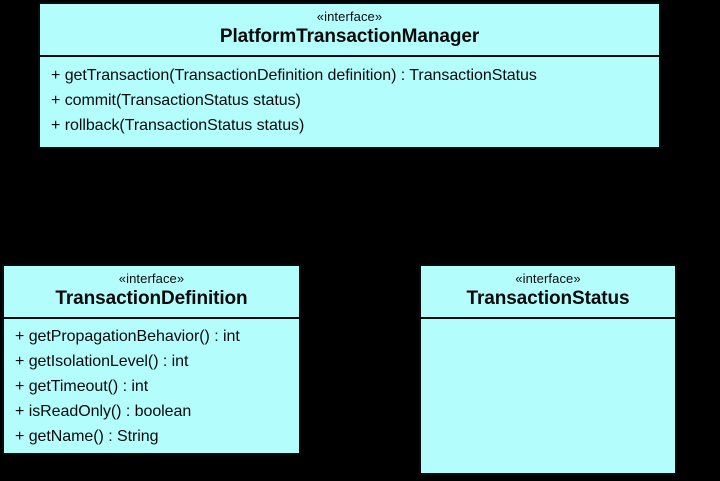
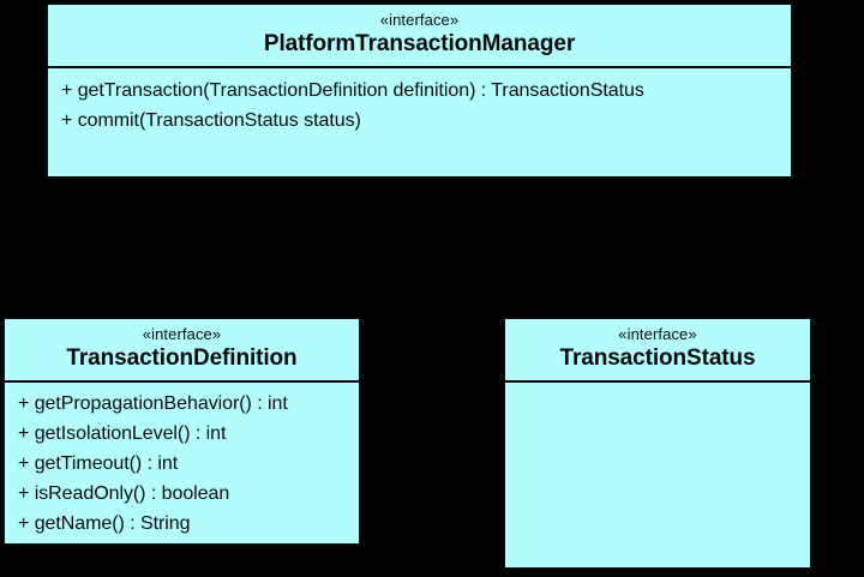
  «interface»
  PlatformTransactionManager
  + getTransaction(TransactionDefinition definition) : TransactionStatus
  + commit(TransactionStatus status)
- + rollback(TransactionStatus status)
  «interface»
  TransactionDefinition
  + getPropagationBehavior() : int
  + getIsolationLevel() : int
  + getTimeout() : int
  + isReadOnly() : boolean
  + getName() : String
  «interface»
  TransactionStatus
